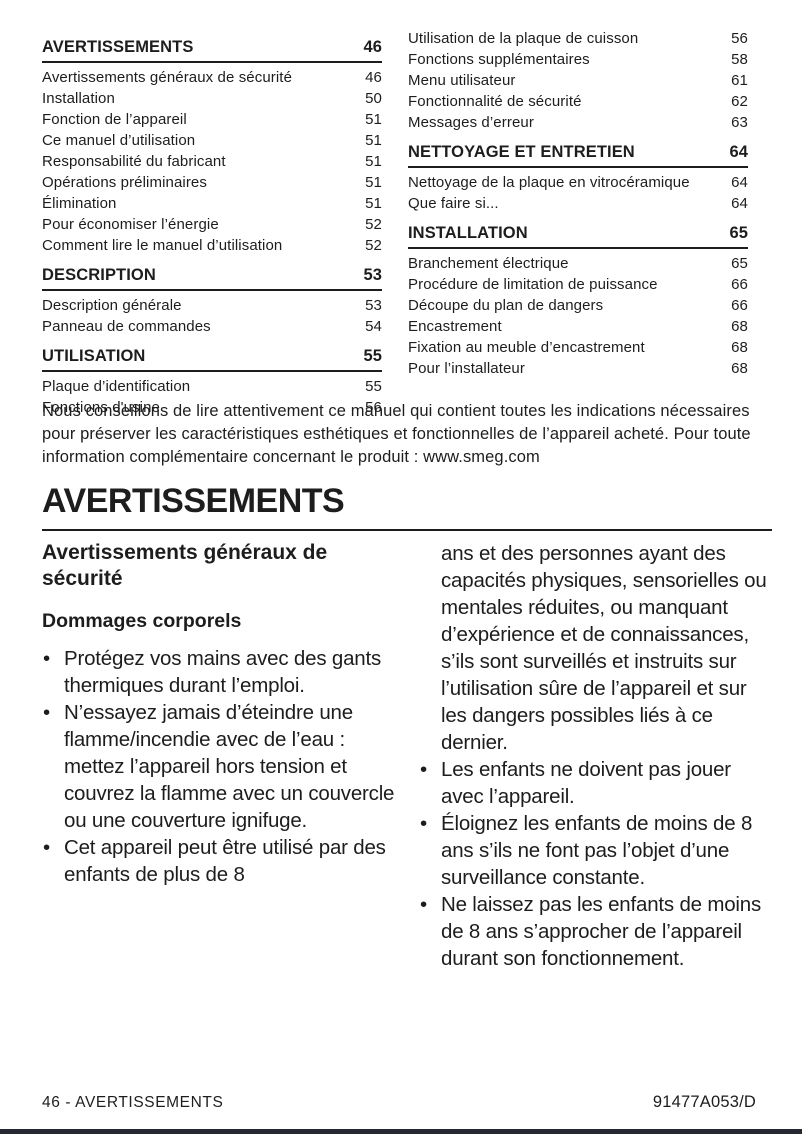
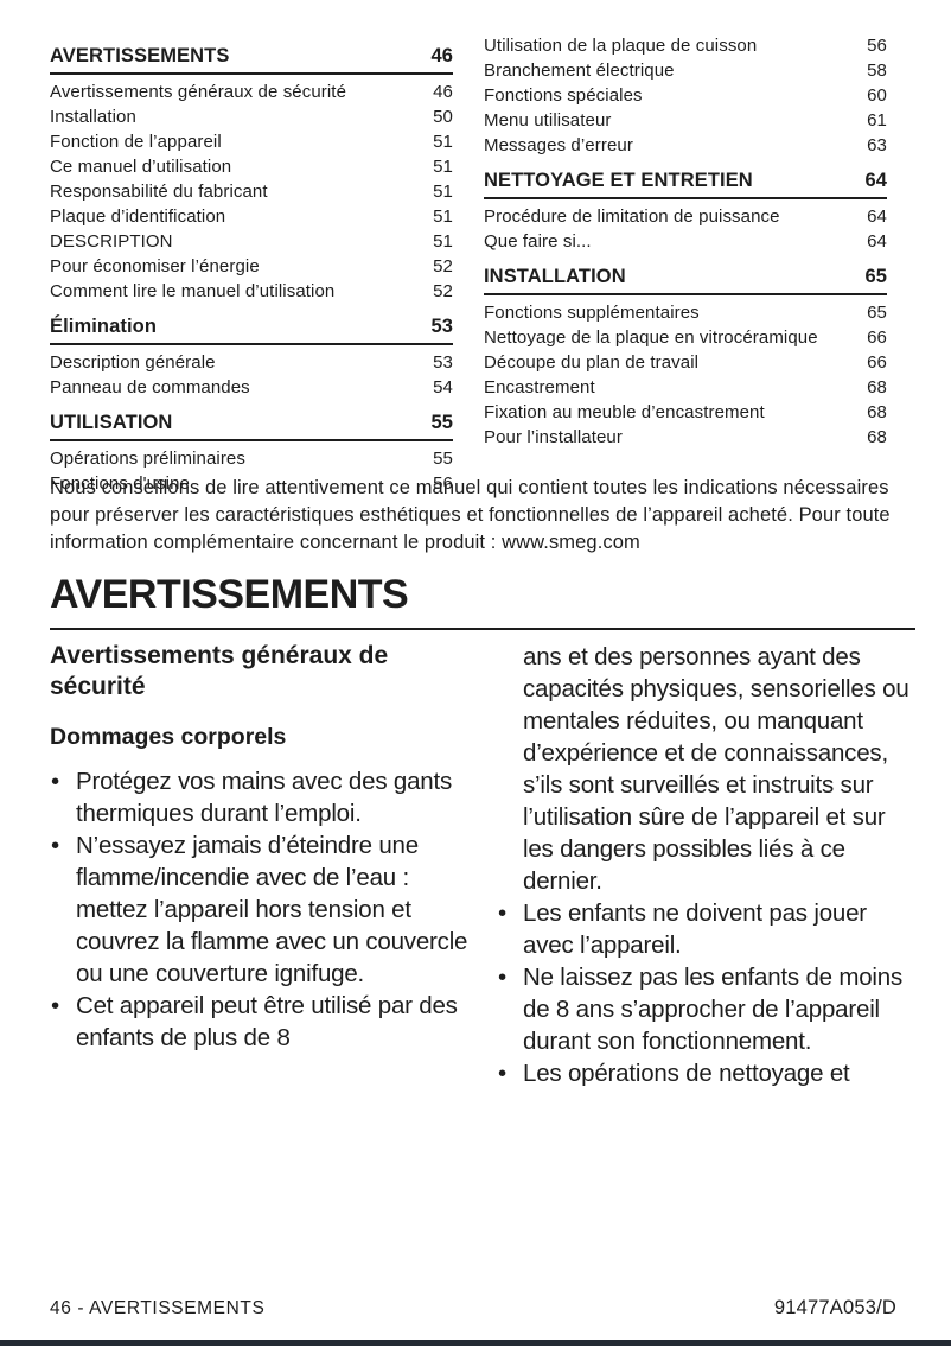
  AVERTISSEMENTS
  46
  Avertissements généraux de sécurité
  46
  Installation
  50
  Fonction de l’appareil
  51
  Ce manuel d’utilisation
  51
  Responsabilité du fabricant
  51
- Opérations préliminaires
+ Plaque d’identification
  51
- Élimination
+ DESCRIPTION
  51
  Pour économiser l’énergie
  52
  Comment lire le manuel d’utilisation
  52
- DESCRIPTION
+ Élimination
  53
  Description générale
  53
  Panneau de commandes
  54
  UTILISATION
  55
- Plaque d’identification
+ Opérations préliminaires
  55
  Fonctions d'usine
  56
  Utilisation de la plaque de cuisson
  56
- Fonctions supplémentaires
+ Branchement électrique
  58
+ Fonctions spéciales
+ 60
  Menu utilisateur
  61
- Fonctionnalité de sécurité
- 62
  Messages d’erreur
  63
  NETTOYAGE ET ENTRETIEN
  64
- Nettoyage de la plaque en vitrocéramique
+ Procédure de limitation de puissance
  64
  Que faire si...
  64
  INSTALLATION
  65
- Branchement électrique
+ Fonctions supplémentaires
  65
- Procédure de limitation de puissance
+ Nettoyage de la plaque en vitrocéramique
  66
- Découpe du plan de dangers
+ Découpe du plan de travail
  66
  Encastrement
  68
  Fixation au meuble d’encastrement
  68
  Pour l’installateur
  68
  Nous conseillons de lire attentivement ce manuel qui contient toutes les indications nécessaires pour préserver les caractéristiques esthétiques et fonctionnelles de l’appareil acheté. Pour toute information complémentaire concernant le produit : www.smeg.com
  AVERTISSEMENTS
  Avertissements généraux de sécurité
  Dommages corporels
  Protégez vos mains avec des gants thermiques durant l’emploi.
  N’essayez jamais d’éteindre une flamme/incendie avec de l’eau : mettez l’appareil hors tension et couvrez la flamme avec un couvercle ou une couverture ignifuge.
  Cet appareil peut être utilisé par des enfants de plus de 8
  ans et des personnes ayant des capacités physiques, sensorielles ou mentales réduites, ou manquant d’expérience et de connaissances, s’ils sont surveillés et instruits sur l’utilisation sûre de l’appareil et sur les dangers possibles liés à ce dernier.
  Les enfants ne doivent pas jouer avec l’appareil.
- Éloignez les enfants de moins de 8 ans s’ils ne font pas l’objet d’une surveillance constante.
  Ne laissez pas les enfants de moins de 8 ans s’approcher de l’appareil durant son fonctionnement.
+ Les opérations de nettoyage et
  46 - AVERTISSEMENTS
  91477A053/D
